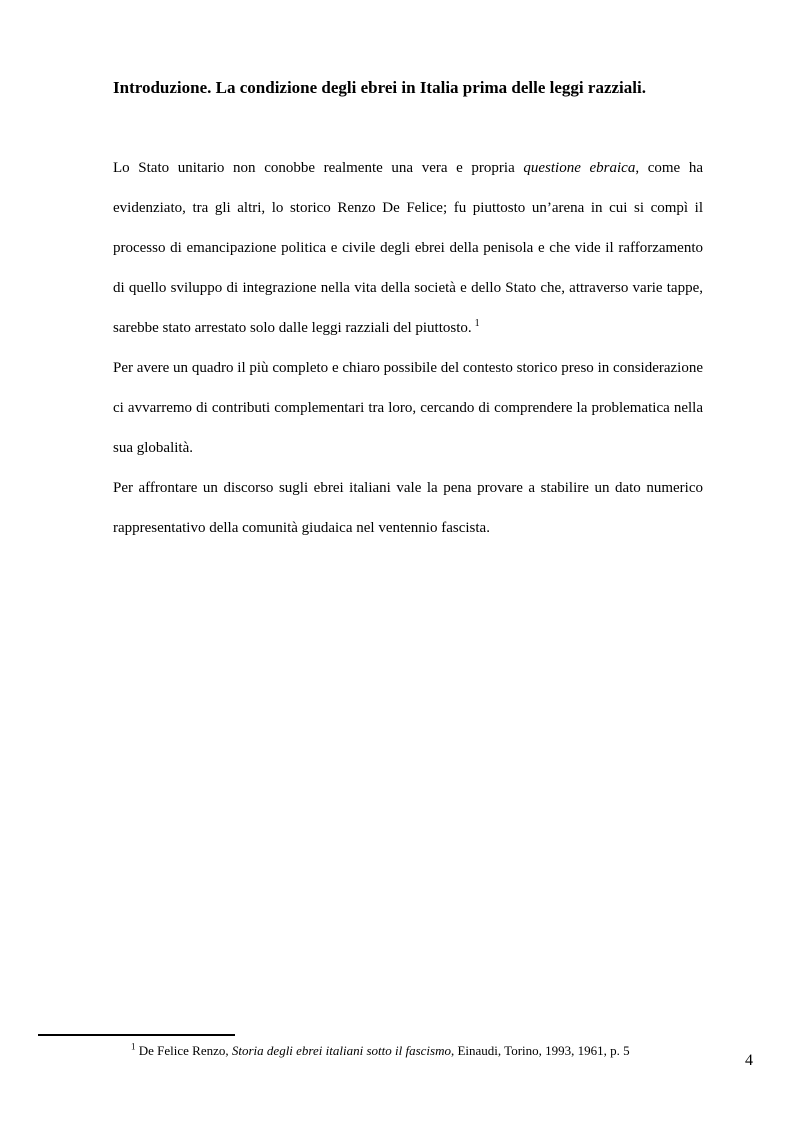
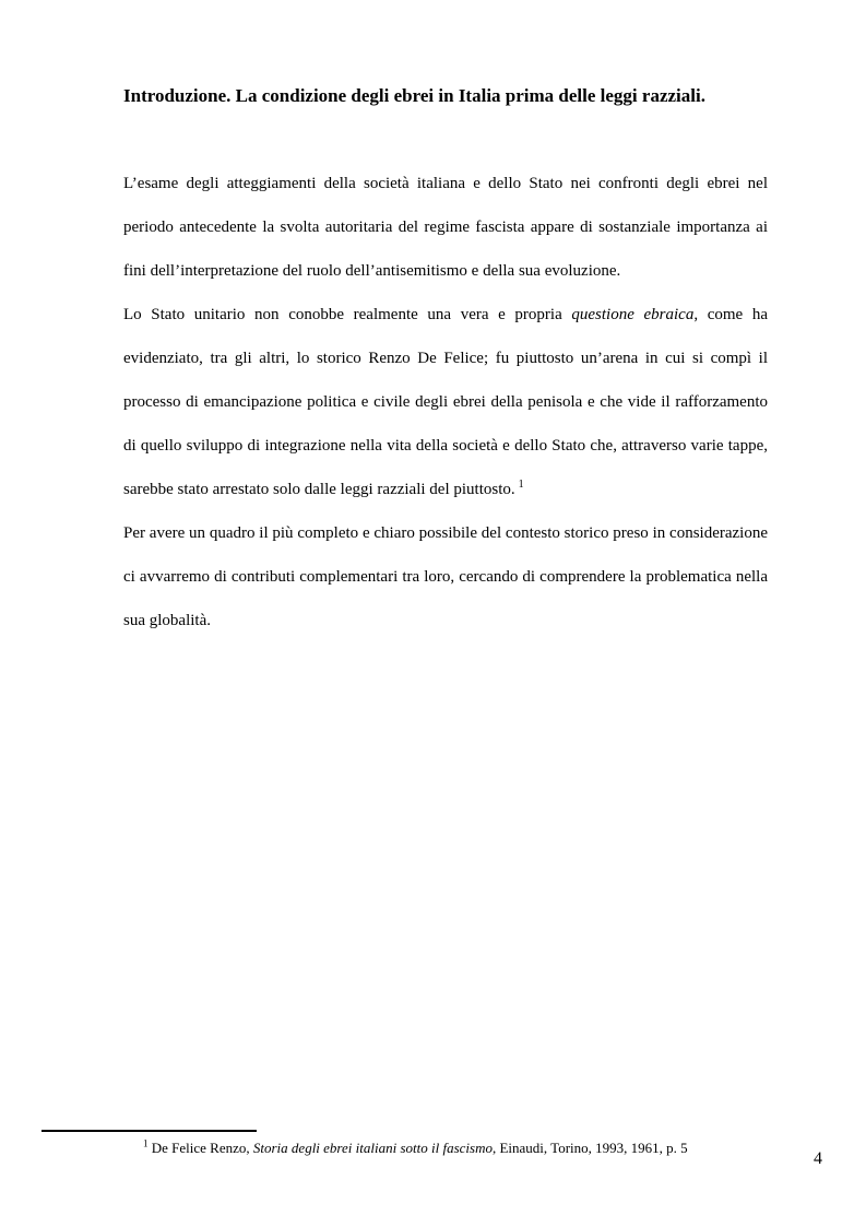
  Introduzione. La condizione degli ebrei in Italia prima delle leggi razziali.
+ L’esame degli atteggiamenti della società italiana e dello Stato nei confronti degli ebrei nel periodo antecedente la svolta autoritaria del regime fascista appare di sostanziale importanza ai fini dell’interpretazione del ruolo dell’antisemitismo e della sua evoluzione.
  Lo Stato unitario non conobbe realmente una vera e propria questione ebraica, come ha evidenziato, tra gli altri, lo storico Renzo De Felice; fu piuttosto un’arena in cui si compì il processo di emancipazione politica e civile degli ebrei della penisola e che vide il rafforzamento di quello sviluppo di integrazione nella vita della società e dello Stato che, attraverso varie tappe, sarebbe stato arrestato solo dalle leggi razziali del piuttosto. 1
  Per avere un quadro il più completo e chiaro possibile del contesto storico preso in considerazione ci avvarremo di contributi complementari tra loro, cercando di comprendere la problematica nella sua globalità.
- Per affrontare un discorso sugli ebrei italiani vale la pena provare a stabilire un dato numerico rappresentativo della comunità giudaica nel ventennio fascista.
  1 De Felice Renzo, Storia degli ebrei italiani sotto il fascismo, Einaudi, Torino, 1993, 1961, p. 5
  4
